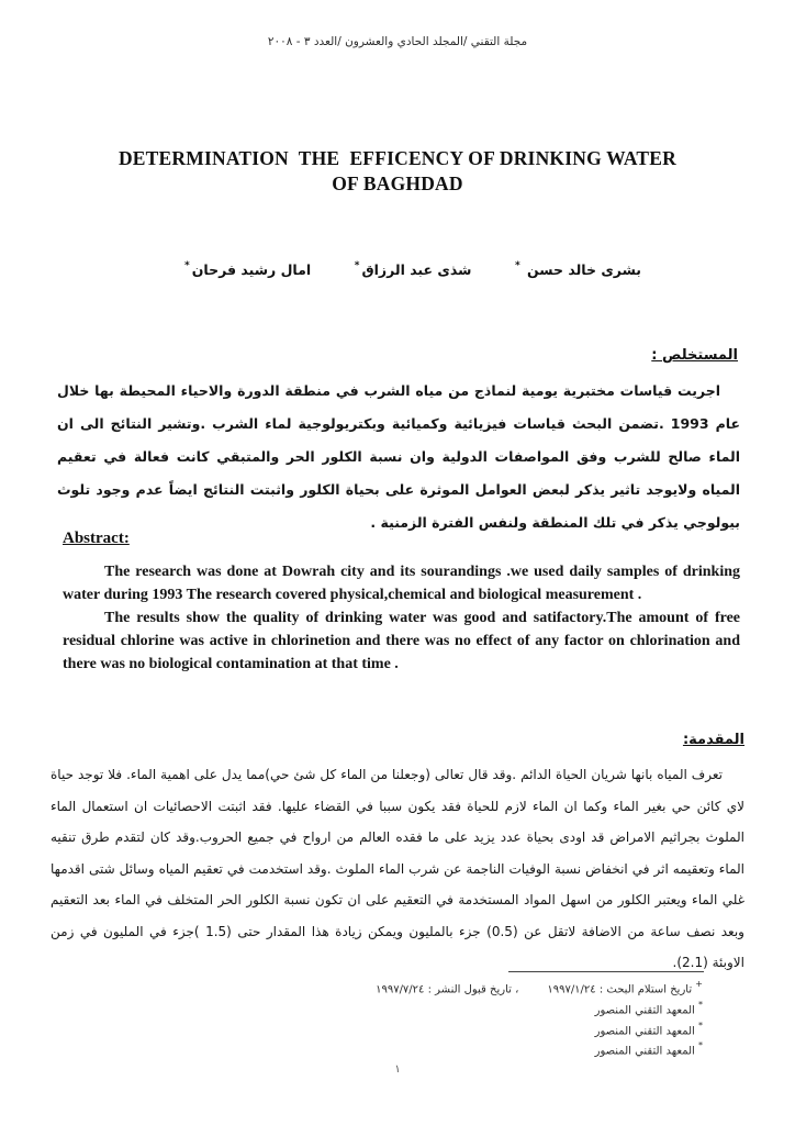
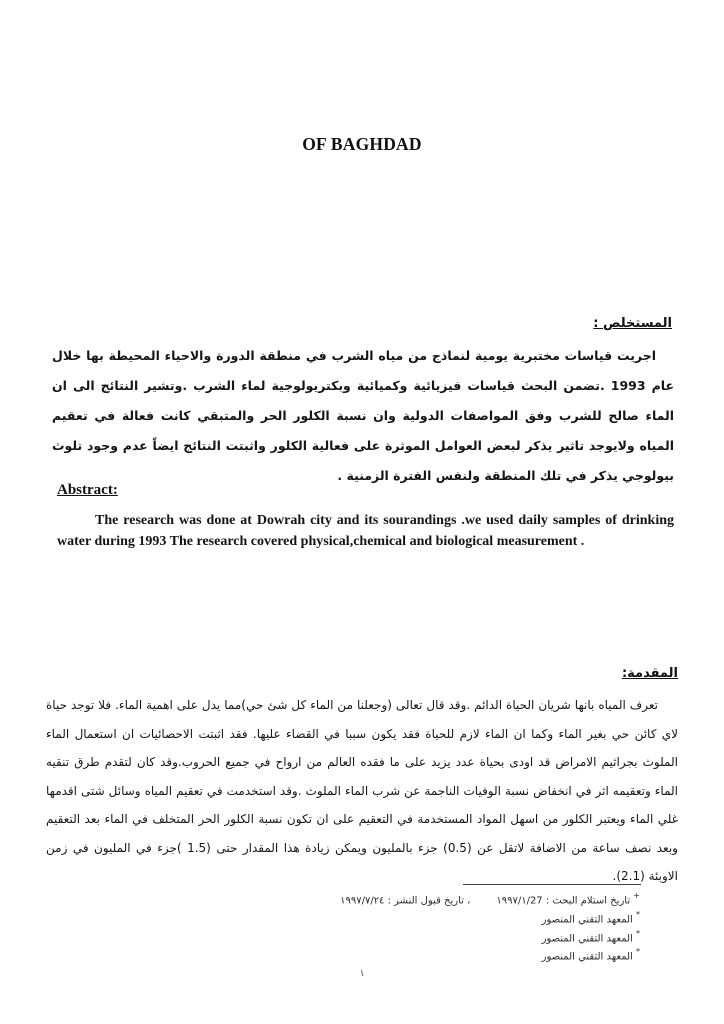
- مجلة التقني /المجلد الحادي والعشرون /العدد ٣ - ٢٠٠٨
- DETERMINATION THE EFFICENCY OF DRINKING WATER
  OF BAGHDAD
- بشرى خالد حسن *
- شذى عبد الرزاق*
- امال رشيد فرحان*
  المستخلص :
- اجريت قياسات مختبرية يومية لنماذج من مياه الشرب في منطقة الدورة والاحياء المحيطة بها خلال عام 1993 .تضمن البحث قياسات فيزيائية وكميائية وبكتريولوجية لماء الشرب .وتشير النتائج الى ان الماء صالح للشرب وفق المواصفات الدولية وان نسبة الكلور الحر والمتبقي كانت فعالة في تعقيم المياه ولايوجد تاثير يذكر لبعض العوامل الموثرة على بحياة الكلور واثبتت النتائج ايضاً عدم وجود تلوث بيولوجي يذكر في تلك المنطقة ولنفس الفترة الزمنية .
+ اجريت قياسات مختبرية يومية لنماذج من مياه الشرب في منطقة الدورة والاحياء المحيطة بها خلال عام 1993 .تضمن البحث قياسات فيزيائية وكميائية وبكتريولوجية لماء الشرب .وتشير النتائج الى ان الماء صالح للشرب وفق المواصفات الدولية وان نسبة الكلور الحر والمتبقي كانت فعالة في تعقيم المياه ولايوجد تاثير يذكر لبعض العوامل الموثرة على فعالية الكلور واثبتت النتائج ايضاً عدم وجود تلوث بيولوجي يذكر في تلك المنطقة ولنفس الفترة الزمنية .
  Abstract:
  The research was done at Dowrah city and its sourandings .we used daily samples of drinking water during 1993 The research covered physical,chemical and biological measurement .
- The results show the quality of drinking water was good and satifactory.The amount of free residual chlorine was active in chlorinetion and there was no effect of any factor on chlorination and there was no biological contamination at that time .
  المقدمة:
  تعرف المياه بانها شريان الحياة الدائم .وقد قال تعالى (وجعلنا من الماء كل شئ حي)مما يدل على اهمية الماء. فلا توجد حياة لاي كائن حي بغير الماء وكما ان الماء لازم للحياة فقد يكون سببا في القضاء عليها. فقد اثبتت الاحصائيات ان استعمال الماء الملوث بجراثيم الامراض قد اودى بحياة عدد يزيد على ما فقده العالم من ارواح في جميع الحروب.وقد كان لتقدم طرق تنقيه الماء وتعقيمه اثر في انخفاض نسبة الوفيات الناجمة عن شرب الماء الملوث .وقد استخدمت في تعقيم المياه وسائل شتى اقدمها غلي الماء ويعتبر الكلور من اسهل المواد المستخدمة في التعقيم على ان تكون نسبة الكلور الحر المتخلف في الماء بعد التعقيم وبعد نصف ساعة من الاضافة لاتقل عن (0.5) جزء بالمليون ويمكن زيادة هذا المقدار حتى (1.5 )جزء في المليون في زمن الاوبئة (2.1).
- + تاريخ استلام البحث : ١٩٩٧/١/٢٤، تاريخ قبول النشر : ١٩٩٧/٧/٢٤
+ + تاريخ استلام البحث : ١٩٩٧/١/27، تاريخ قبول النشر : ١٩٩٧/٧/٢٤
  * المعهد التقني المنصور
  * المعهد التقني المنصور
  * المعهد التقني المنصور
  ١
